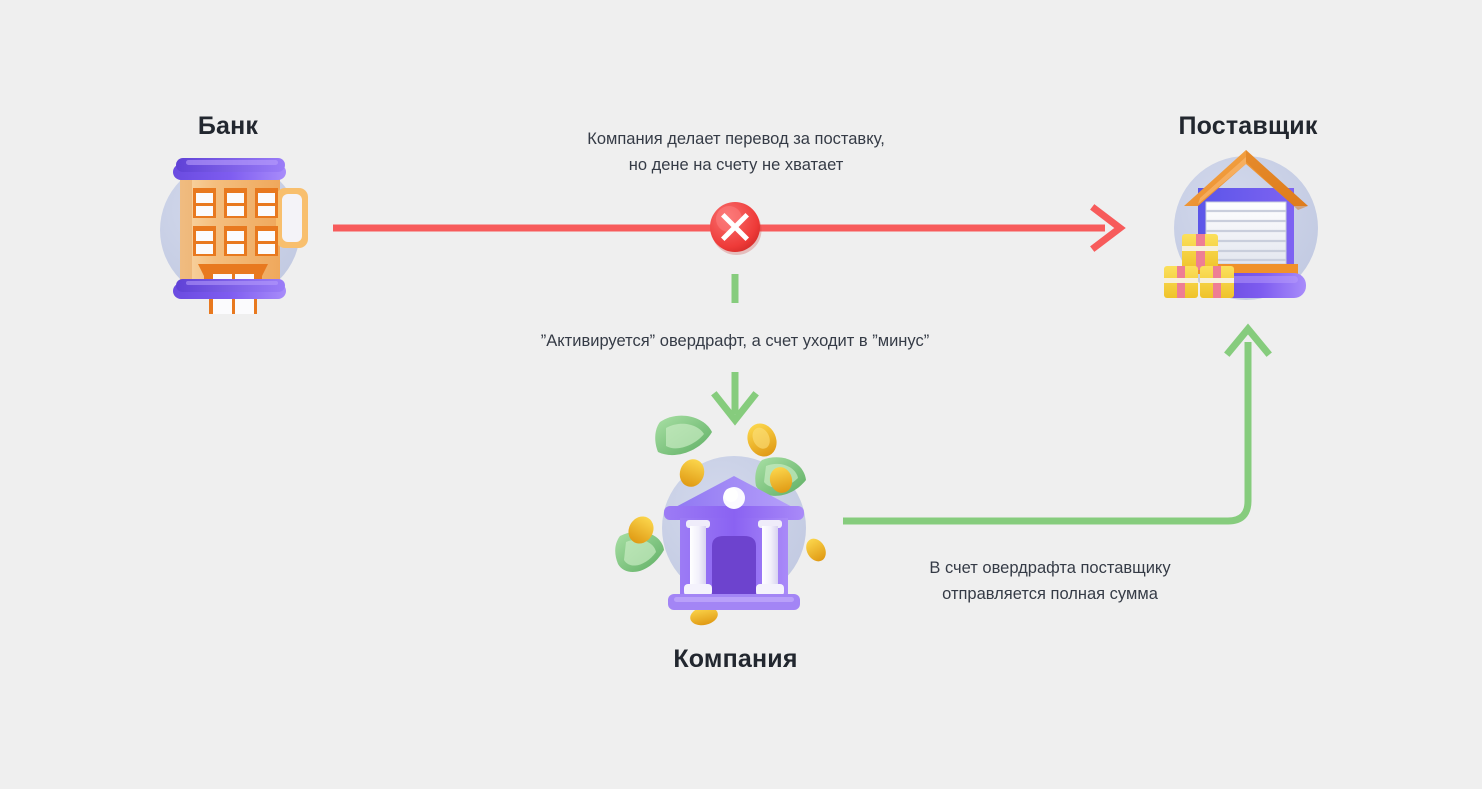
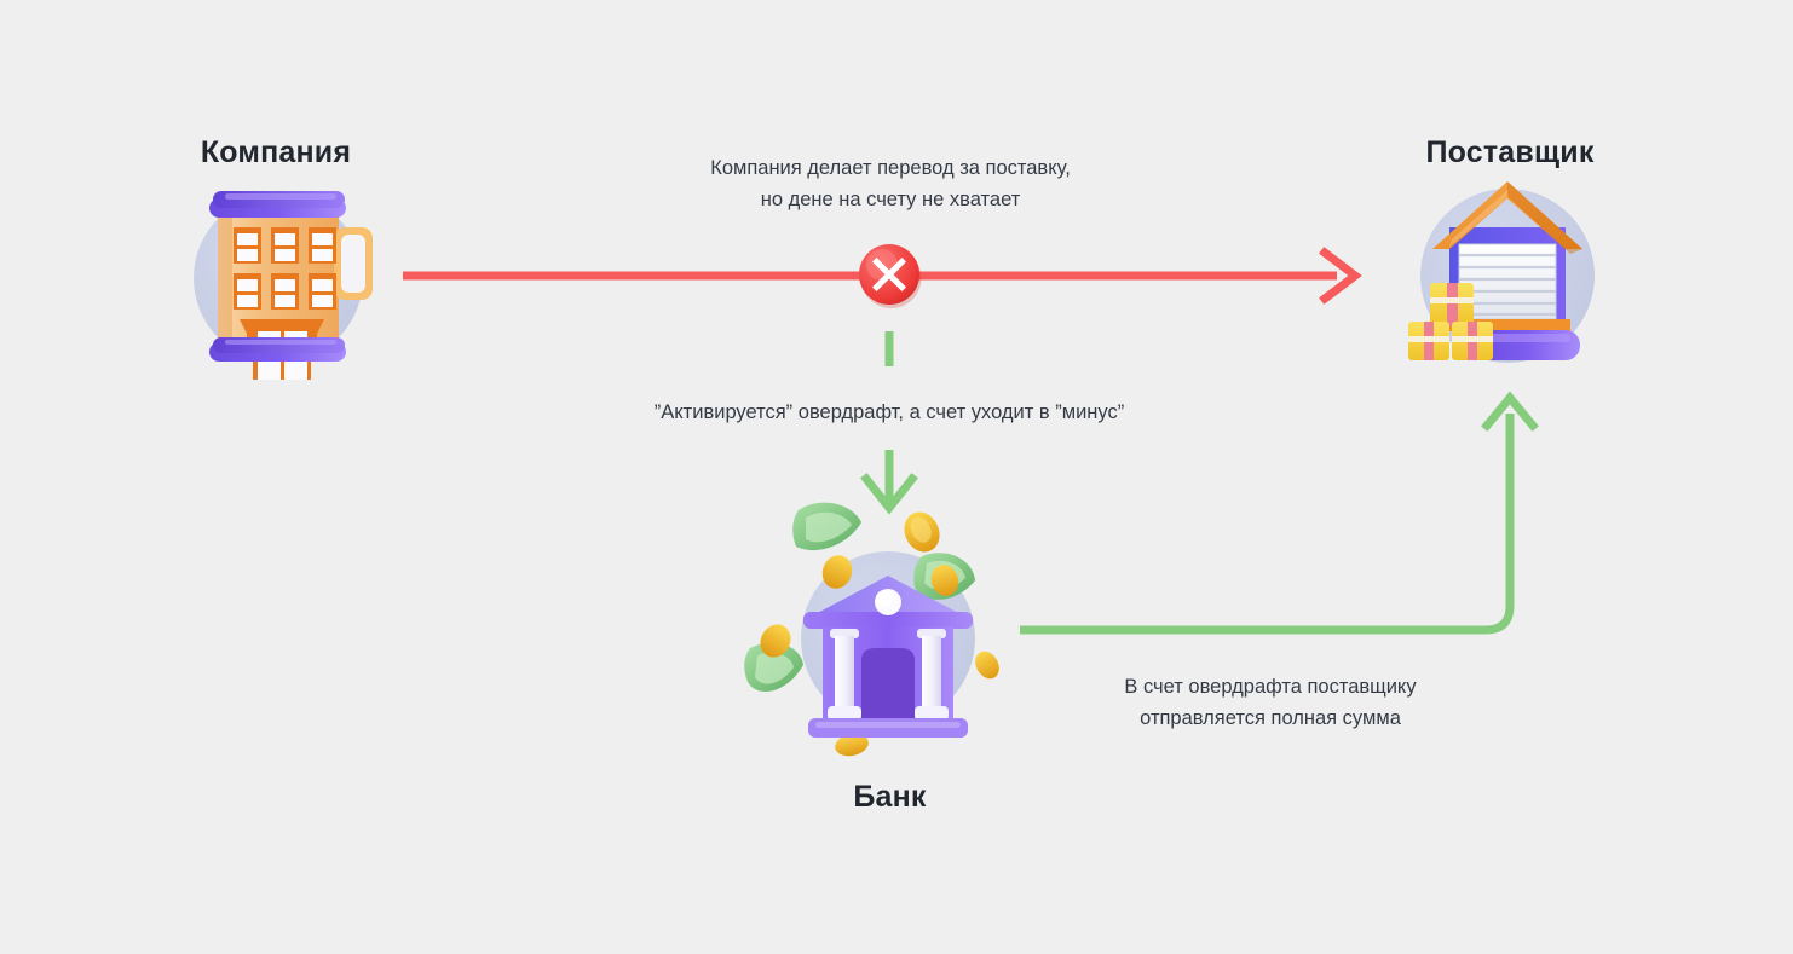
- Банк
+ Компания
  Поставщик
- Компания
+ Банк
  Компания делает перевод за поставку,
  но дене на счету не хватает
  ”Активируется” овердрафт, а счет уходит в ”минус”
  В счет овердрафта поставщику
  отправляется полная сумма
